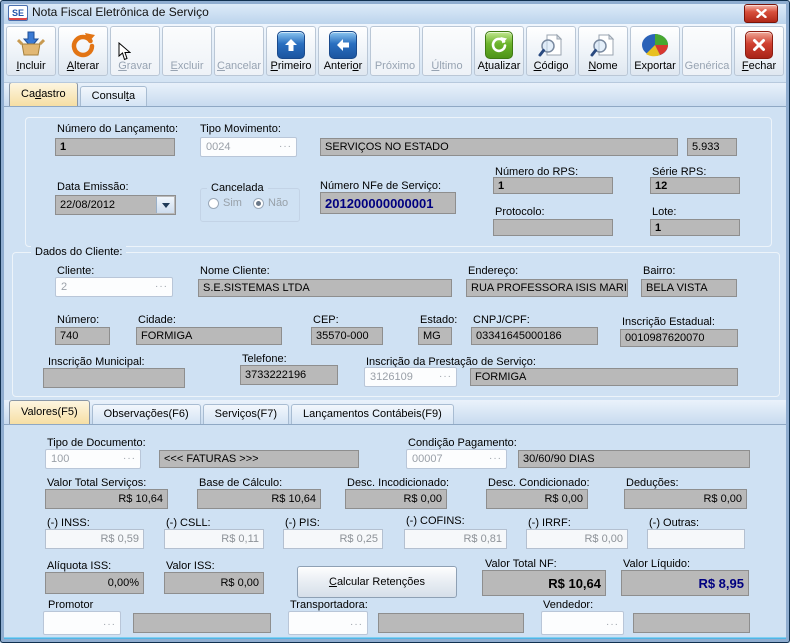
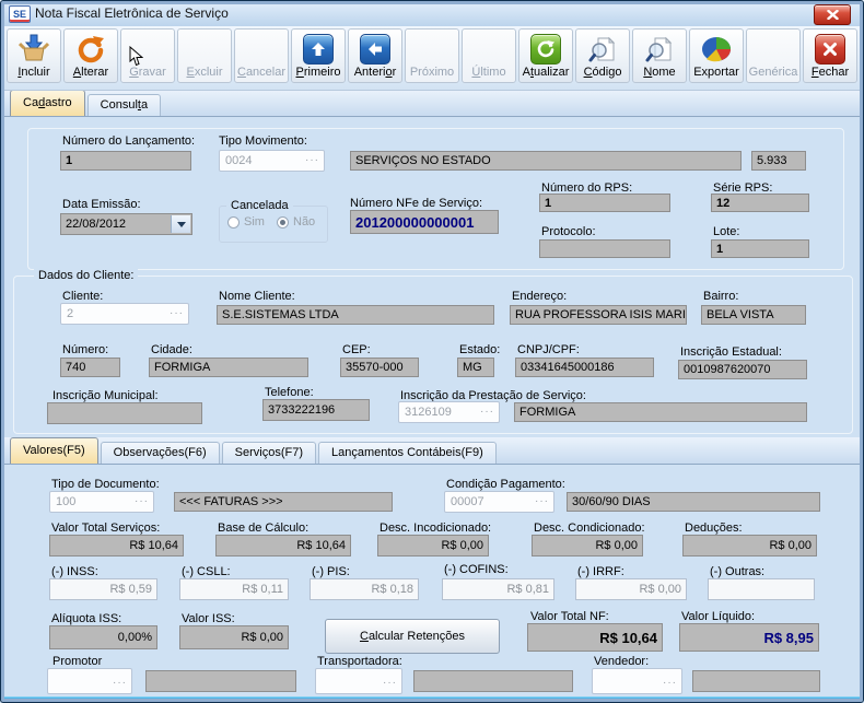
  SE
  Nota Fiscal Eletrônica de Serviço
  Incluir
  Alterar
  Gravar
  Excluir
  Cancelar
  Primeiro
  Anterior
  Próximo
  Último
  Atualizar
  Código
  Nome
  Exportar
  Genérica
  Fechar
  Cadastro
  Consulta
  Número do Lançamento:
  1
  Tipo Movimento:
  0024
  ···
  SERVIÇOS NO ESTADO
  5.933
  Data Emissão:
  22/08/2012
  Cancelada
  Sim
  Não
  Número NFe de Serviço:
  201200000000001
  Número do RPS:
  1
  Série RPS:
  12
  Protocolo:
  Lote:
  1
  Dados do Cliente:
  Cliente:
  2
  ···
  Nome Cliente:
  S.E.SISTEMAS LTDA
  Endereço:
  RUA PROFESSORA ISIS MARI
  Bairro:
  BELA VISTA
  Número:
  740
  Cidade:
  FORMIGA
  CEP:
  35570-000
  Estado:
  MG
  CNPJ/CPF:
  03341645000186
  Inscrição Estadual:
  0010987620070
  Inscrição Municipal:
  Telefone:
  3733222196
  Inscrição da Prestação de Serviço:
  3126109
  ···
  FORMIGA
  Valores(F5)
  Observações(F6)
  Serviços(F7)
  Lançamentos Contábeis(F9)
  Tipo de Documento:
  100
  ···
  <<< FATURAS >>>
  Condição Pagamento:
  00007
  ···
  30/60/90 DIAS
  Valor Total Serviços:
  R$ 10,64
  Base de Cálculo:
  R$ 10,64
  Desc. Incodicionado:
  R$ 0,00
  Desc. Condicionado:
  R$ 0,00
  Deduções:
  R$ 0,00
  (-) INSS:
  R$ 0,59
  (-) CSLL:
  R$ 0,11
  (-) PIS:
- R$ 0,25
+ R$ 0,18
  (-) COFINS:
  R$ 0,81
  (-) IRRF:
  R$ 0,00
  (-) Outras:
  Alíquota ISS:
  0,00%
  Valor ISS:
  R$ 0,00
  Calcular Retenções
  Valor Total NF:
  R$ 10,64
  Valor Líquido:
  R$ 8,95
  Promotor
  ···
  Transportadora:
  ···
  Vendedor:
  ···
